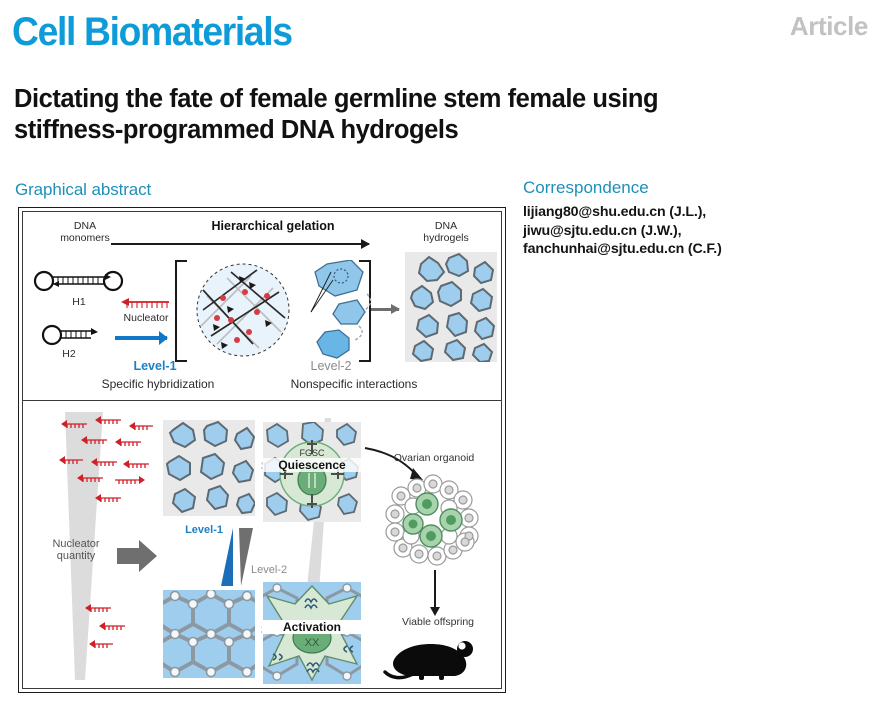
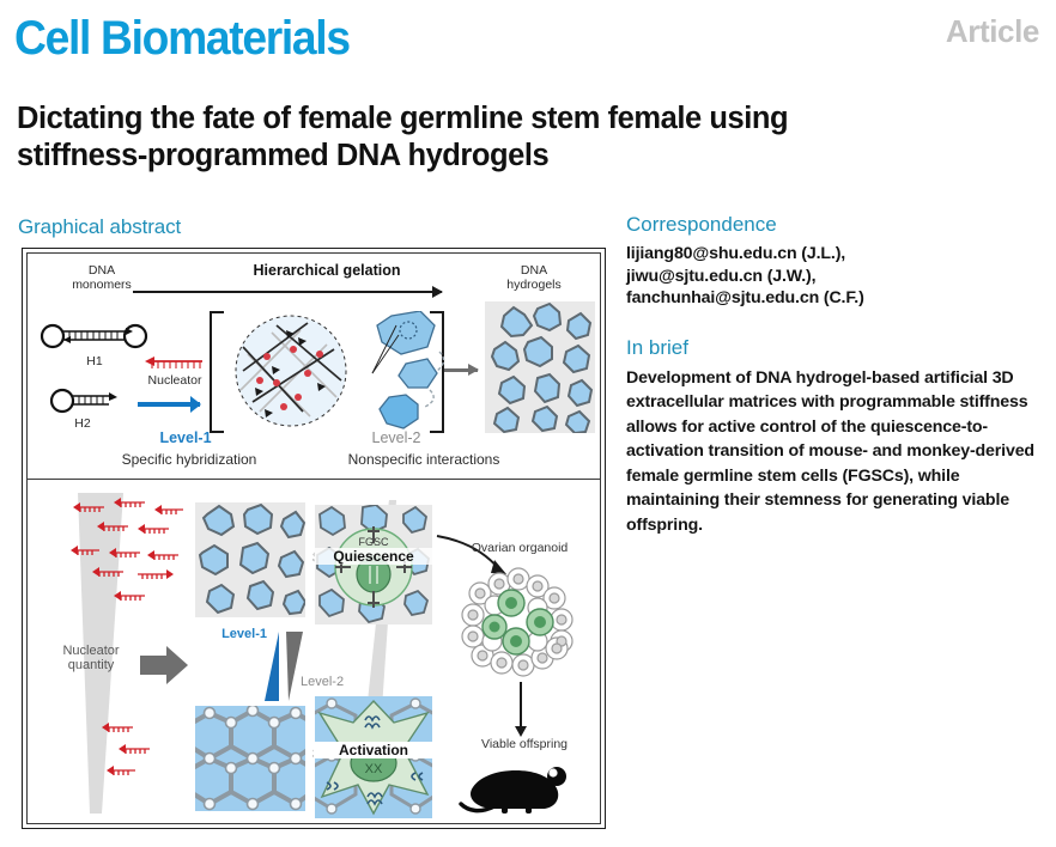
  Cell Biomaterials
  Article
  Dictating the fate of female germline stem female using stiffness-programmed DNA hydrogels
  Graphical abstract
  DNA
  monomers
  Hierarchical gelation
  DNA
  hydrogels
  H1
  H2
  Nucleator
  Level-1
  Specific hybridization
  Level-2
  Nonspecific interactions
  Nucleator
  quantity
  Level-1
  Level-2
  FGSC
  Quiescence
  Activation
  XX
  Ovarian organoid
  Viable offspring
  Correspondence
  lijiang80@shu.edu.cn (J.L.),
  jiwu@sjtu.edu.cn (J.W.),
  fanchunhai@sjtu.edu.cn (C.F.)
+ In brief
+ Development of DNA hydrogel-based artificial 3D extracellular matrices with programmable stiffness allows for active control of the quiescence-to-activation transition of mouse- and monkey-derived female germline stem cells (FGSCs), while maintaining their stemness for generating viable offspring.
